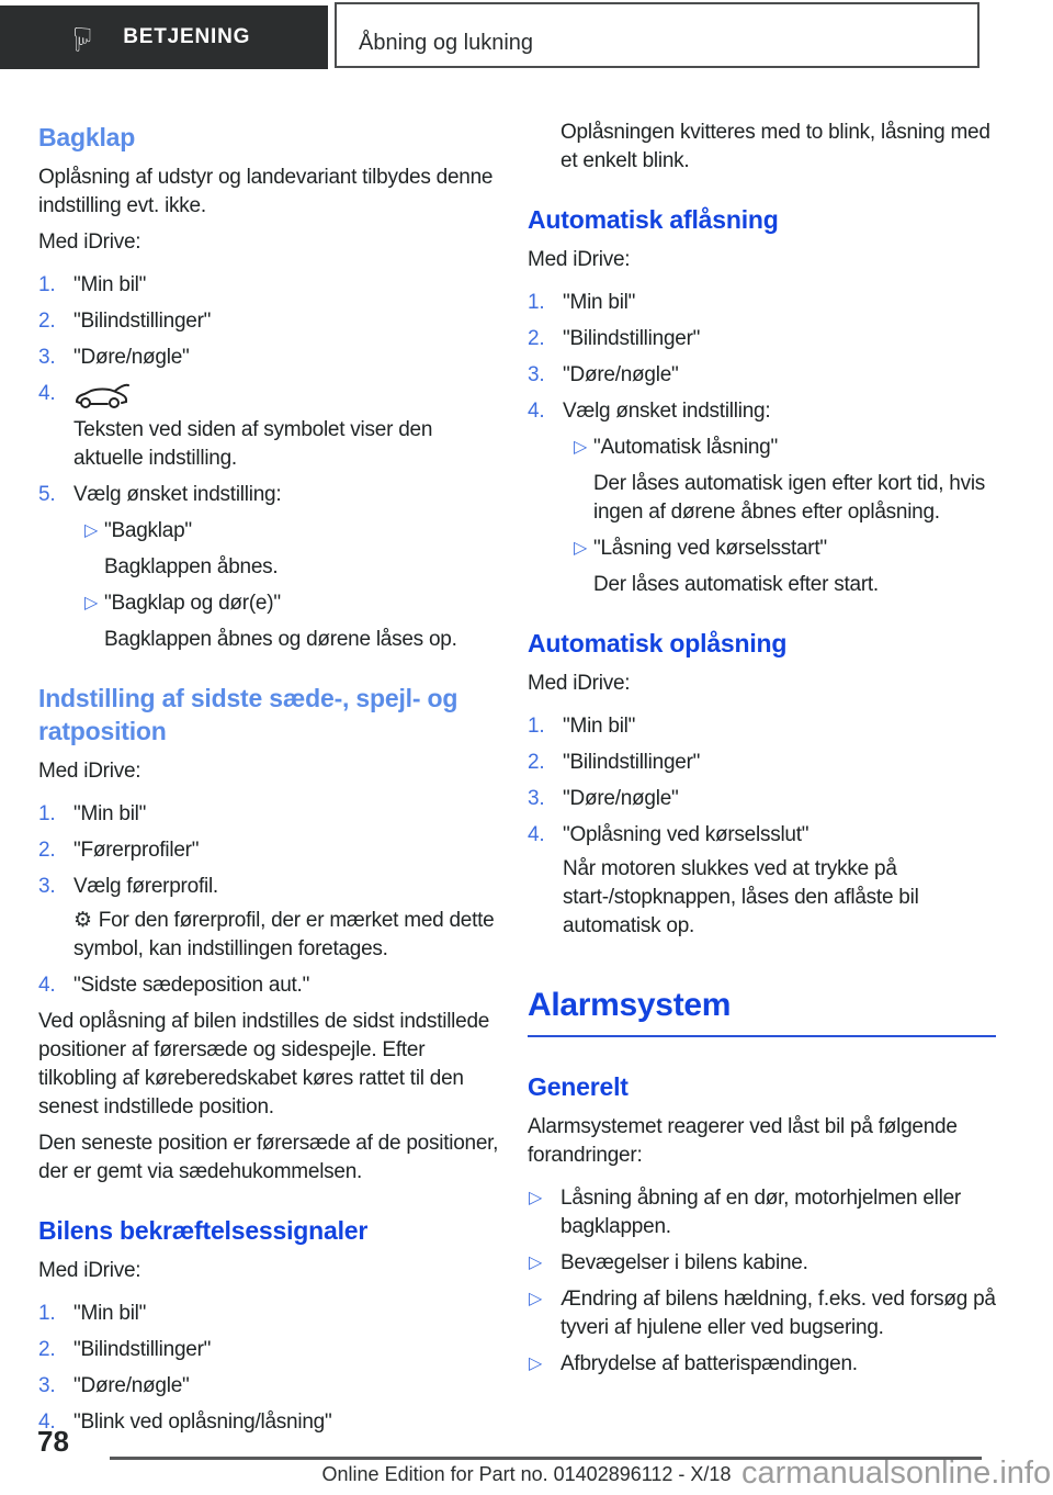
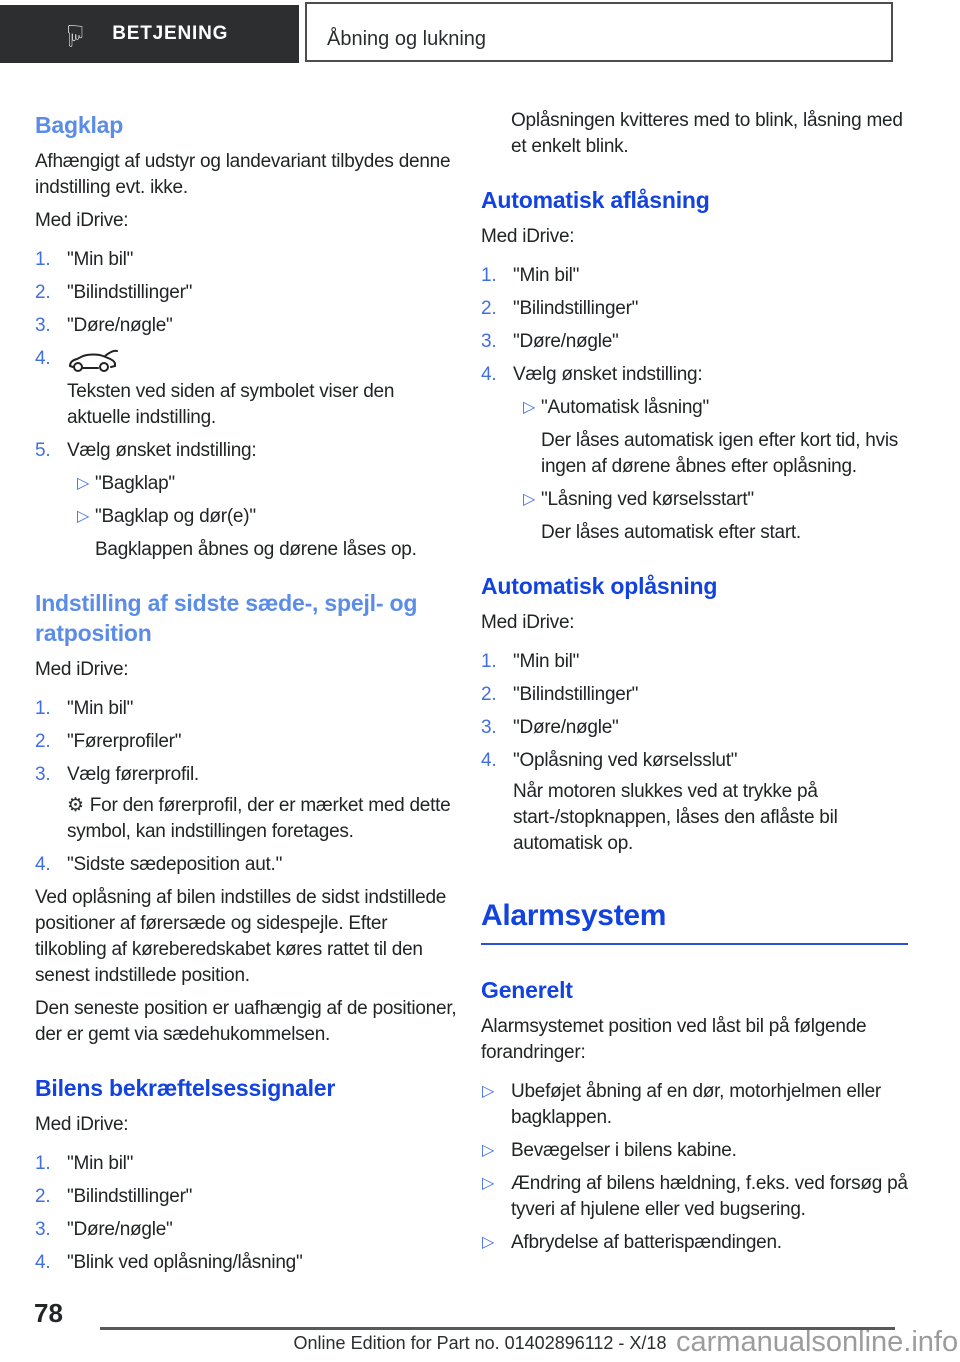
  BETJENING
  Åbning og lukning
  Bagklap
- Oplåsning af udstyr og landevariant tilbydes denne indstilling evt. ikke.
+ Afhængigt af udstyr og landevariant tilbydes denne indstilling evt. ikke.
  Med iDrive:
  1.
  "Min bil"
  2.
  "Bilindstillinger"
  3.
  "Døre/nøgle"
  4.
  Teksten ved siden af symbolet viser den aktuelle indstilling.
  5.
  Vælg ønsket indstilling:
  ▷
  "Bagklap"
- Bagklappen åbnes.
  ▷
  "Bagklap og dør(e)"
  Bagklappen åbnes og dørene låses op.
  Indstilling af sidste sæde-, spejl- og ratposition
  Med iDrive:
  1.
  "Min bil"
  2.
  "Førerprofiler"
  3.
  Vælg førerprofil.
  ⚙ For den førerprofil, der er mærket med dette symbol, kan indstillingen foretages.
  4.
  "Sidste sædeposition aut."
  Ved oplåsning af bilen indstilles de sidst indstillede positioner af førersæde og sidespejle. Efter tilkobling af køreberedskabet køres rattet til den senest indstillede position.
- Den seneste position er førersæde af de positioner, der er gemt via sædehukommelsen.
+ Den seneste position er uafhængig af de positioner, der er gemt via sædehukommelsen.
  Bilens bekræftelsessignaler
  Med iDrive:
  1.
  "Min bil"
  2.
  "Bilindstillinger"
  3.
  "Døre/nøgle"
  4.
  "Blink ved oplåsning/låsning"
  Oplåsningen kvitteres med to blink, låsning med et enkelt blink.
  Automatisk aflåsning
  Med iDrive:
  1.
  "Min bil"
  2.
  "Bilindstillinger"
  3.
  "Døre/nøgle"
  4.
  Vælg ønsket indstilling:
  ▷
  "Automatisk låsning"
  Der låses automatisk igen efter kort tid, hvis ingen af dørene åbnes efter oplåsning.
  ▷
  "Låsning ved kørselsstart"
  Der låses automatisk efter start.
  Automatisk oplåsning
  Med iDrive:
  1.
  "Min bil"
  2.
  "Bilindstillinger"
  3.
  "Døre/nøgle"
  4.
  "Oplåsning ved kørselsslut"
  Når motoren slukkes ved at trykke på start-/stopknappen, låses den aflåste bil automatisk op.
  Alarmsystem
  Generelt
- Alarmsystemet reagerer ved låst bil på følgende forandringer:
+ Alarmsystemet position ved låst bil på følgende forandringer:
  ▷
- Låsning åbning af en dør, motorhjelmen eller bagklappen.
+ Ubeføjet åbning af en dør, motorhjelmen eller bagklappen.
  ▷
  Bevægelser i bilens kabine.
  ▷
  Ændring af bilens hældning, f.eks. ved forsøg på tyveri af hjulene eller ved bugsering.
  ▷
  Afbrydelse af batterispændingen.
  78
  Online Edition for Part no. 01402896112 - X/18
  carmanualsonline.info
